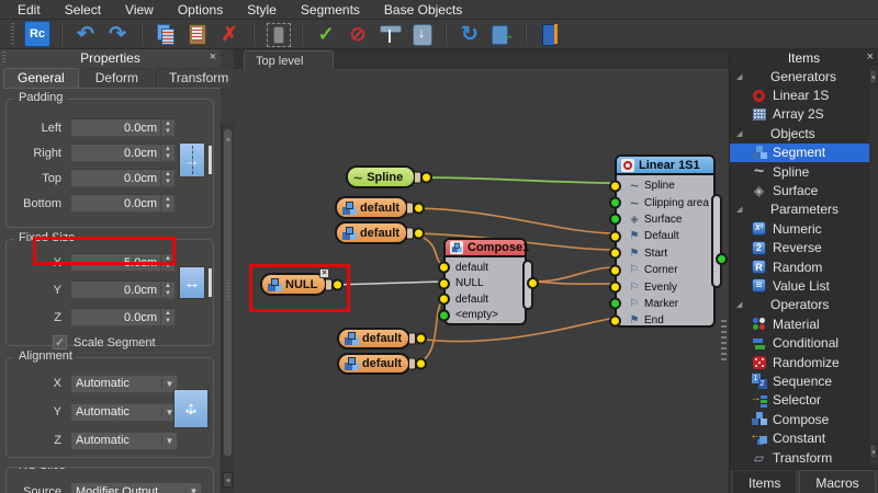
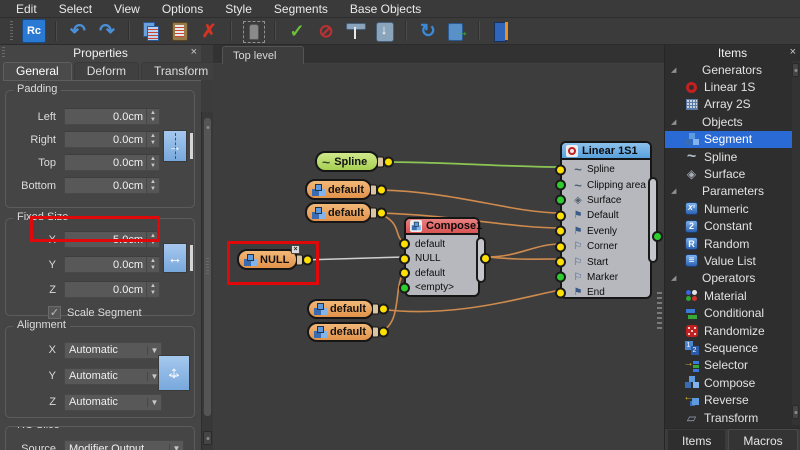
  Edit
  Select
  View
  Options
  Style
  Segments
  Base Objects
  Properties
  ×
  General
  Deform
  Transform
  Padding
  Left
  0.0cm
  Right
  0.0cm
  Top
  0.0cm
  Bottom
  0.0cm
  →
  Fixed Size
  X
  5.0cm
  Y
  0.0cm
  Z
  0.0cm
  ✓
  Scale Segment
  ↔
  Alignment
  X
  Automatic
  ▼
  Y
  Automatic
  ▼
  Z
  Automatic
  ▼
  ↔
  ↕
  Source
  Modifier Output
  ▼
  ~
  Spline
  default
  default
  NULL
  default
  default
  Compose1
  default
  NULL
  default
  <empty>
  Linear 1S1
  Spline
  Clipping area
  Surface
  Default
- Start
+ Evenly
  Corner
- Evenly
+ Start
  Marker
  End
  Top level
  Items
  ×
  Generators
  Linear 1S
  Array 2S
  Objects
  Segment
  Spline
  Surface
  Parameters
  Numeric
- Reverse
+ Constant
  Random
  Value List
  Operators
  Material
  Conditional
  Randomize
  Sequence
  Selector
  Compose
- Constant
+ Reverse
  Transform
  Items
  Macros
